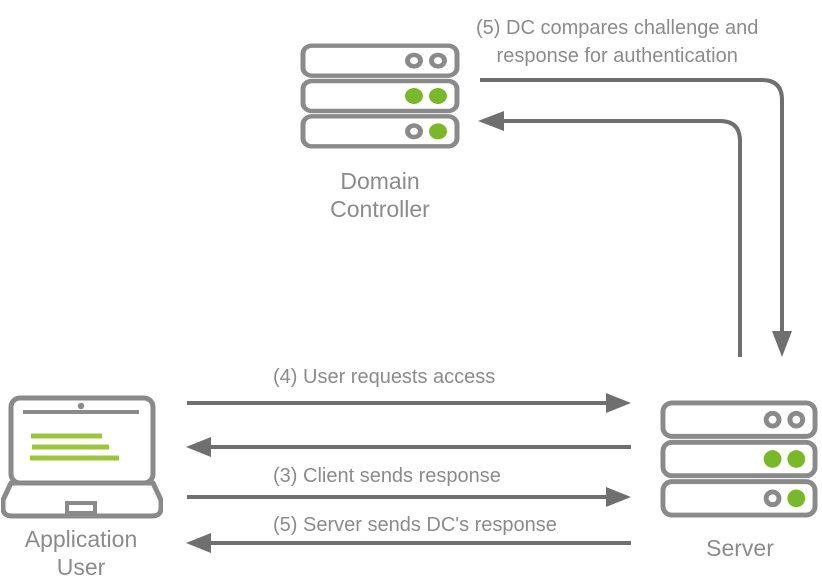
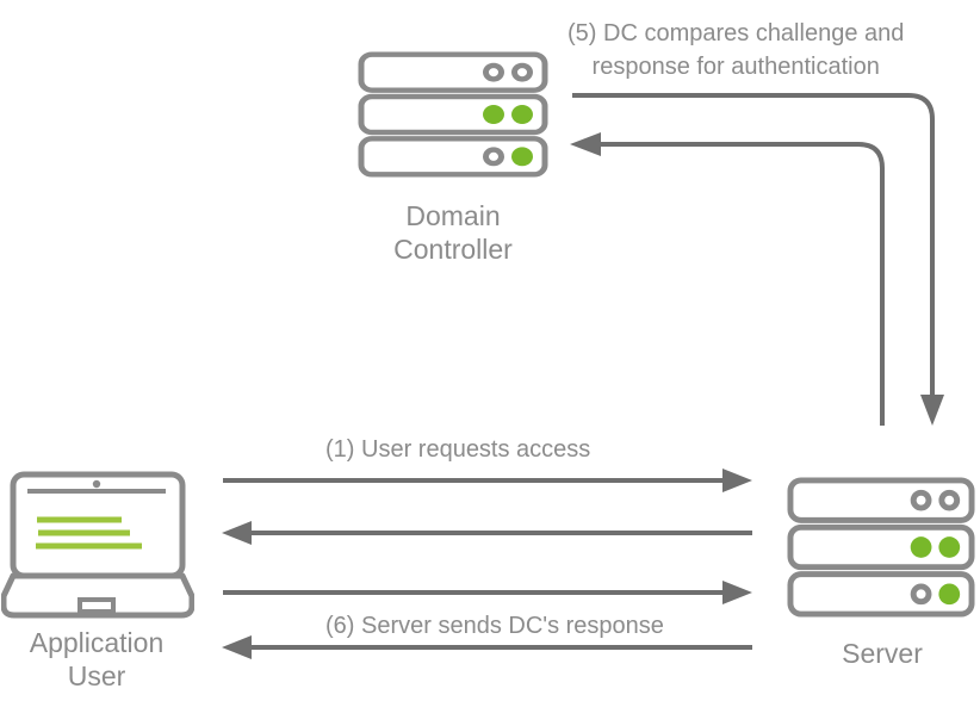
  Domain
  Controller
  Server
  Application
  User
- (4) User requests access
+ (1) User requests access
- (3) Client sends response
- (5) Server sends DC's response
+ (6) Server sends DC's response
  (5) DC compares challenge and
  response for authentication
